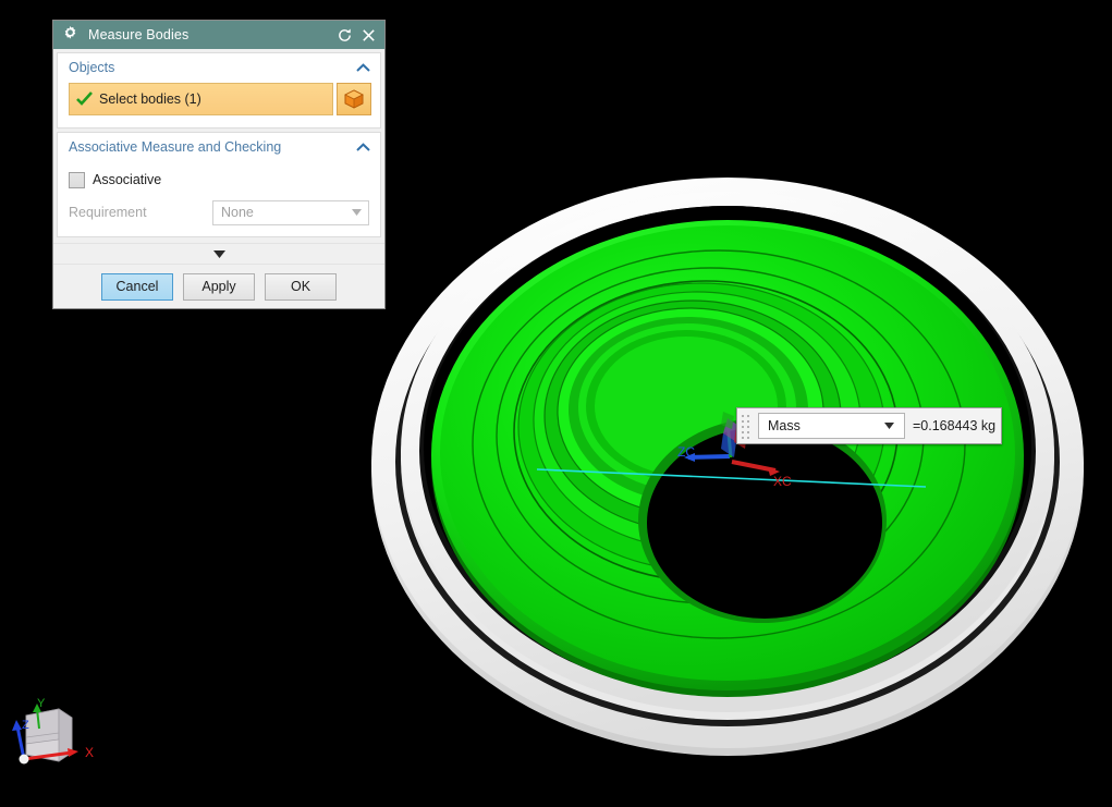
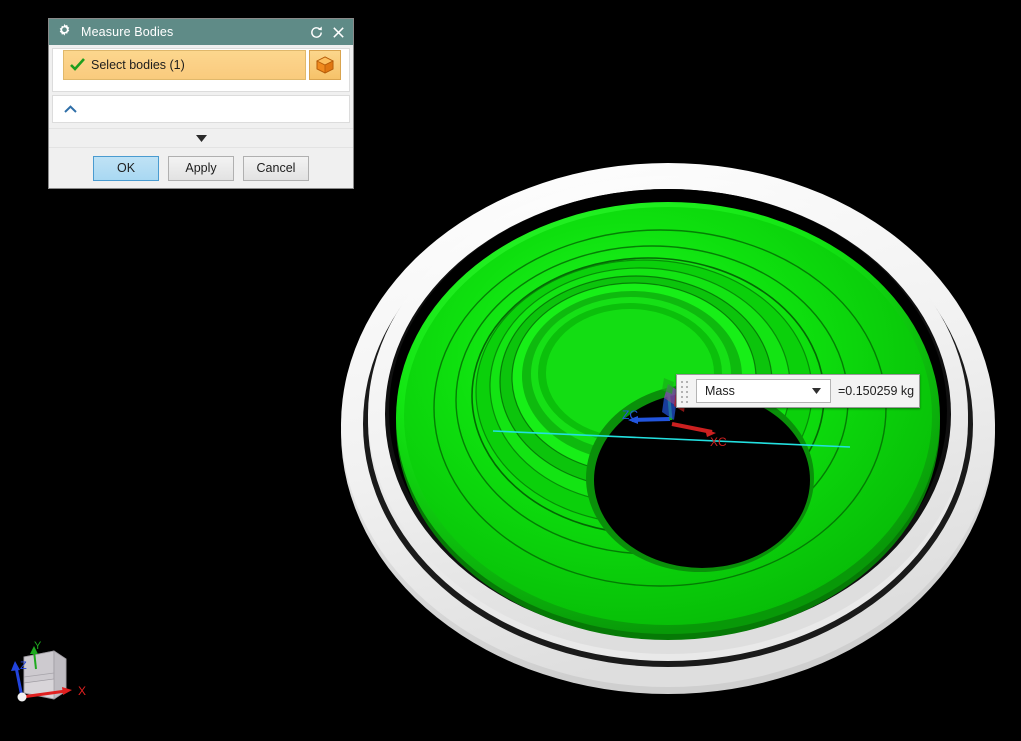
  ZC
  XC
  X
  Y
  Z
  Mass
- =0.168443 kg
+ =0.150259 kg
  Measure Bodies
- Objects
  Select bodies (1)
- Associative Measure and Checking
- Associative
- Requirement
- None
- Cancel
+ OK
  Apply
- OK
+ Cancel
